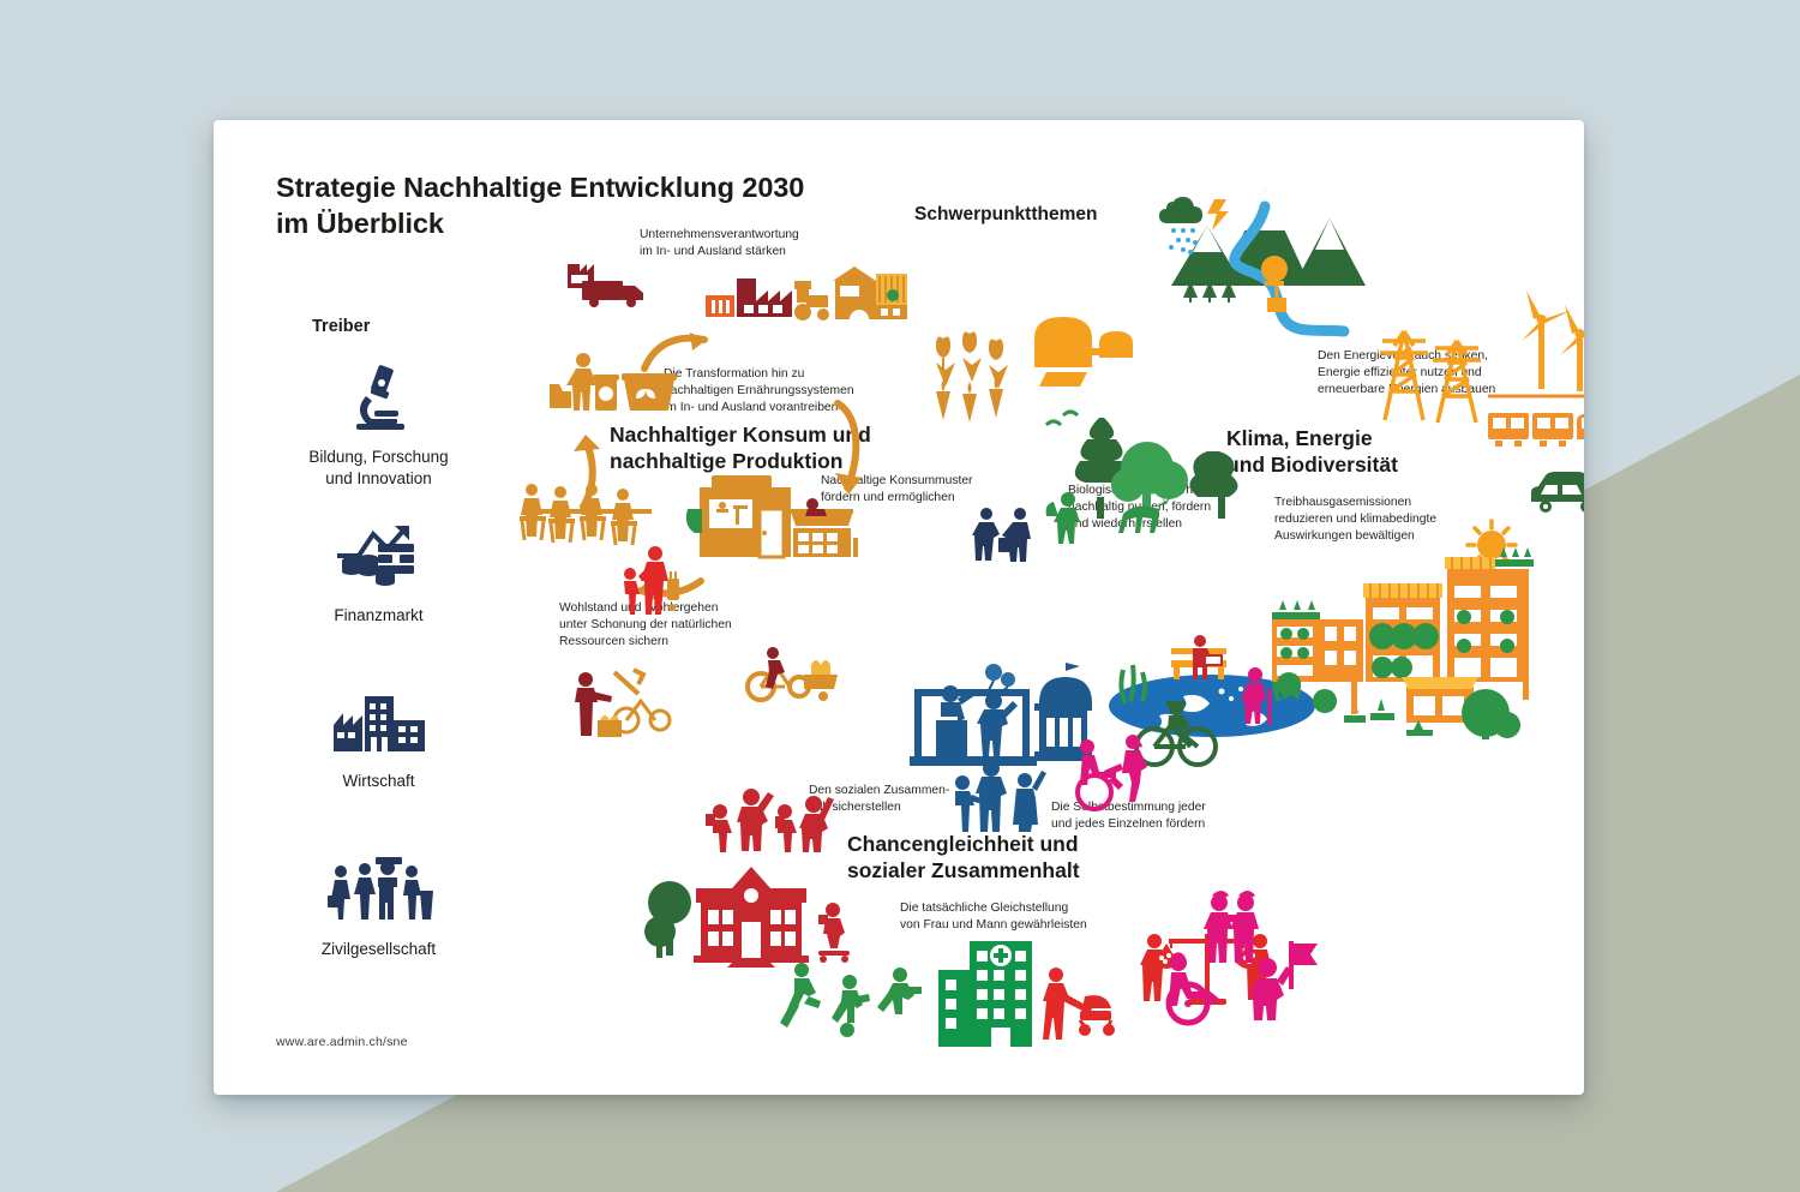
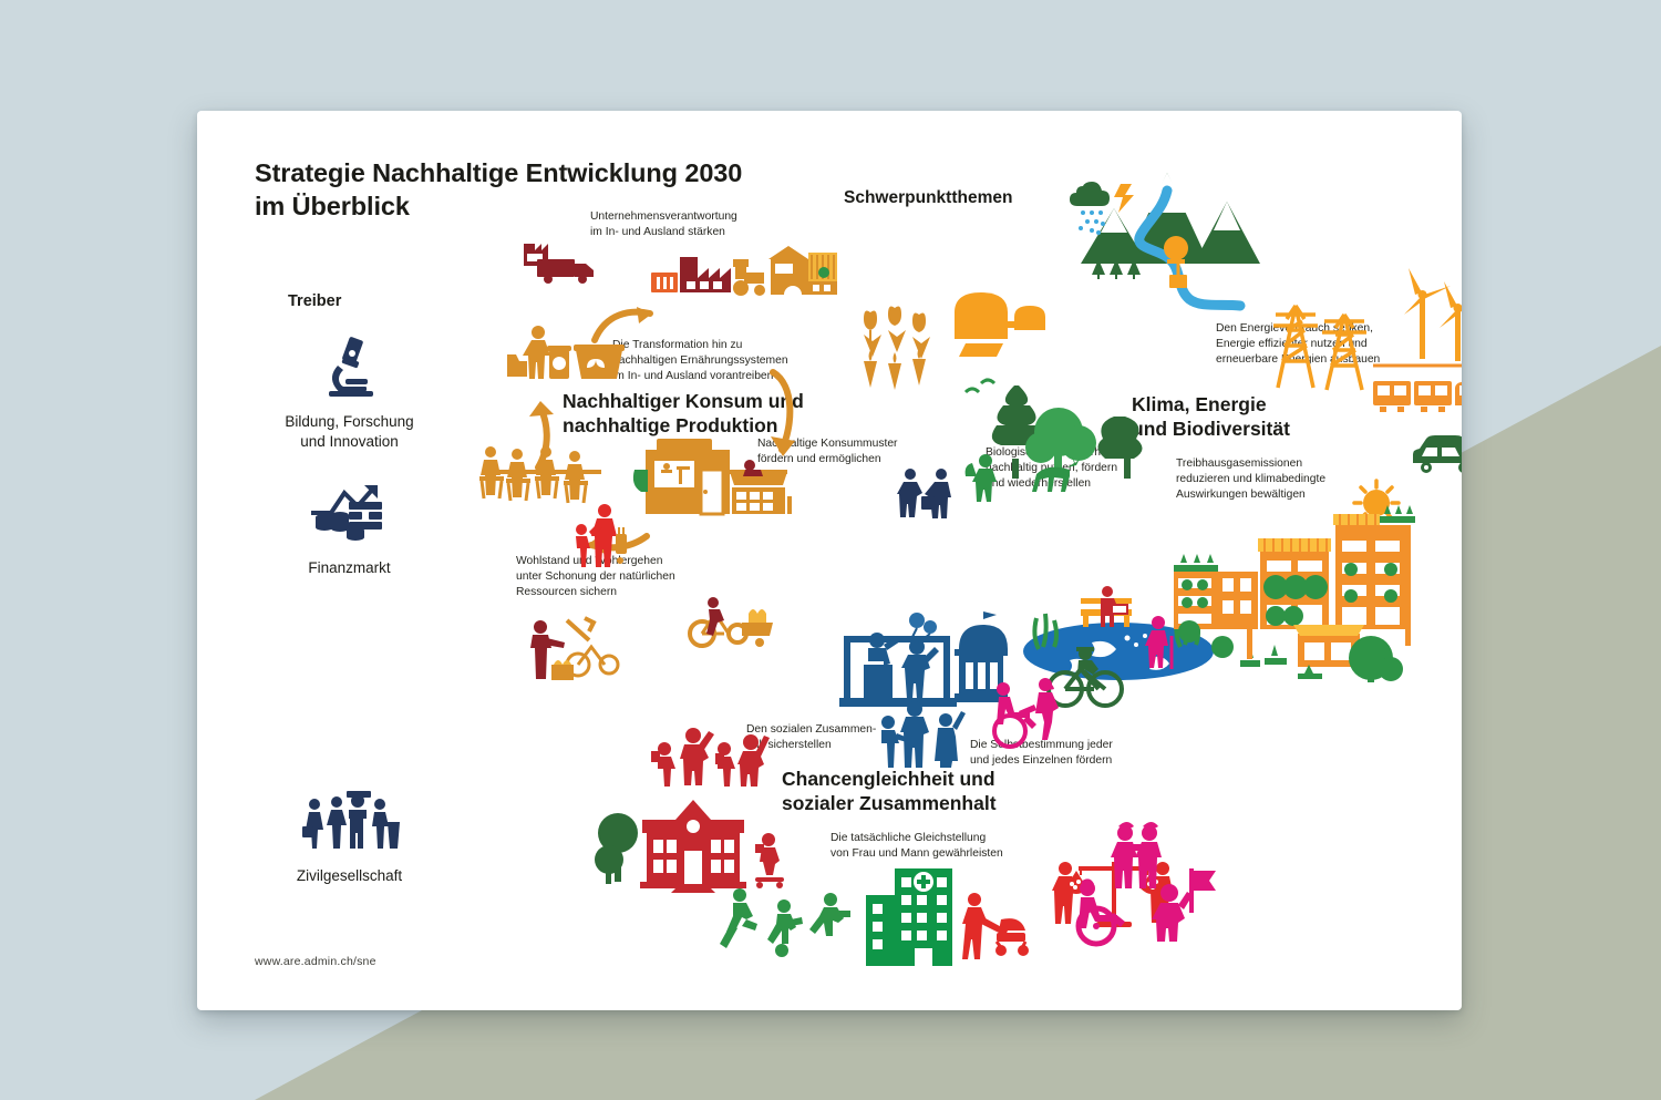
  Strategie Nachhaltige Entwicklung 2030
  im Überblick
  Schwerpunktthemen
  www.are.admin.ch/sne
  Treiber
  Bildung, Forschung
  und Innovation
  Finanzmarkt
- Wirtschaft
  Zivilgesellschaft
  Unternehmensverantwortung
  im In- und Ausland stärken
  e Transformation hin zu
  achhaltigen Ernährungssystemen
  m In- und Ausland vorantreiben
  Nacaltige Konsummuster
  fördern und ermöglichen
  Wohlstand udhergehen
  unter Schonung der natürlichen
  Ressourcen sichern
  Nachhaltiger Konsum ud
  nachhaltige Produktion
  Den Energievauch sken,
  Energie effizi nutzend
  erneuerbareneriensbauen
  nachaltig nen, fördern
  nd wiedrhrsellen
  Treibhausgasemissionen
  reduzieren und klimabedingte
  Auswirkungen bewältigen
  Klima, Energie
  nd Biodiversität
  Den sozialen Zusammen-
  sicherstellen
  Die Sbestimmung jeder
  und jedes Einzelnen fördern
  Die tatsächliche Gleichstellung
  von Frau und Mann gewährleisten
  Chancengleichheit und
  sozialer Zusammenhalt
